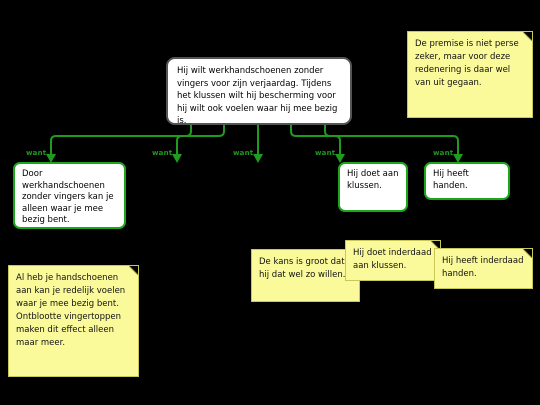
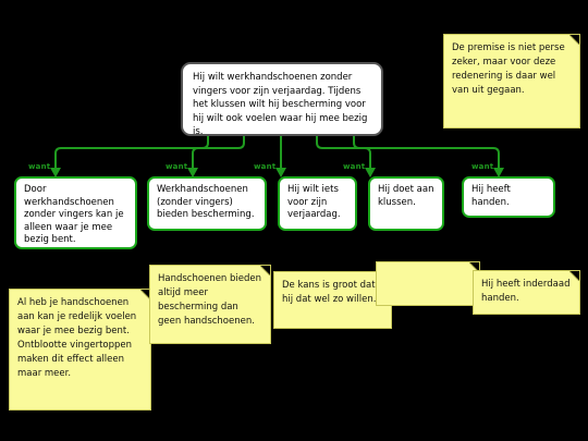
  want
  want
  want
  want
  want
  Hij wilt werkhandschoenen zonder vingers voor zijn verjaardag. Tijdens het klussen wilt hij bescherming voor hij wilt ook voelen waar hij mee bezig is.
  Door werkhandschoenen zonder vingers kan je alleen waar je mee bezig bent.
+ Werkhandschoenen (zonder vingers) bieden bescherming.
+ Hij wilt iets voor zijn verjaardag.
  Hij doet aan klussen.
  Hij heeft handen.
  De premise is niet perse zeker, maar voor deze redenering is daar wel van uit gegaan.
  Al heb je handschoenen aan kan je redelijk voelen waar je mee bezig bent. Ontblootte vingertoppen maken dit effect alleen maar meer.
+ Handschoenen bieden altijd meer bescherming dan geen handschoenen.
  De kans is groot dat hij dat wel zo willen
- Hij doet inderdaad aan klussen.
  Hij heeft inderdaad handen.
